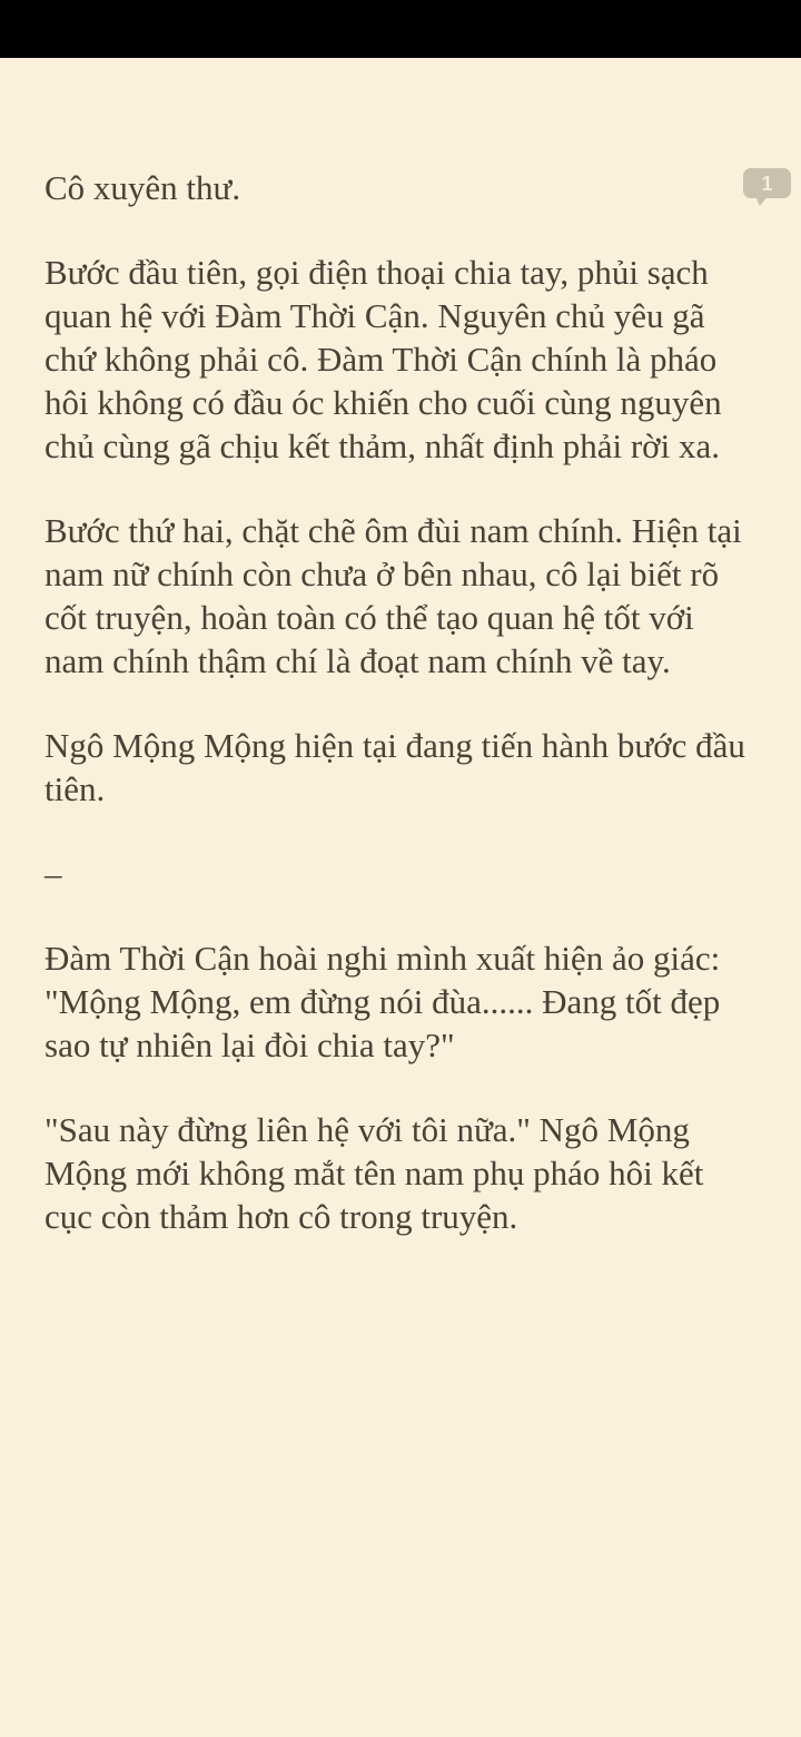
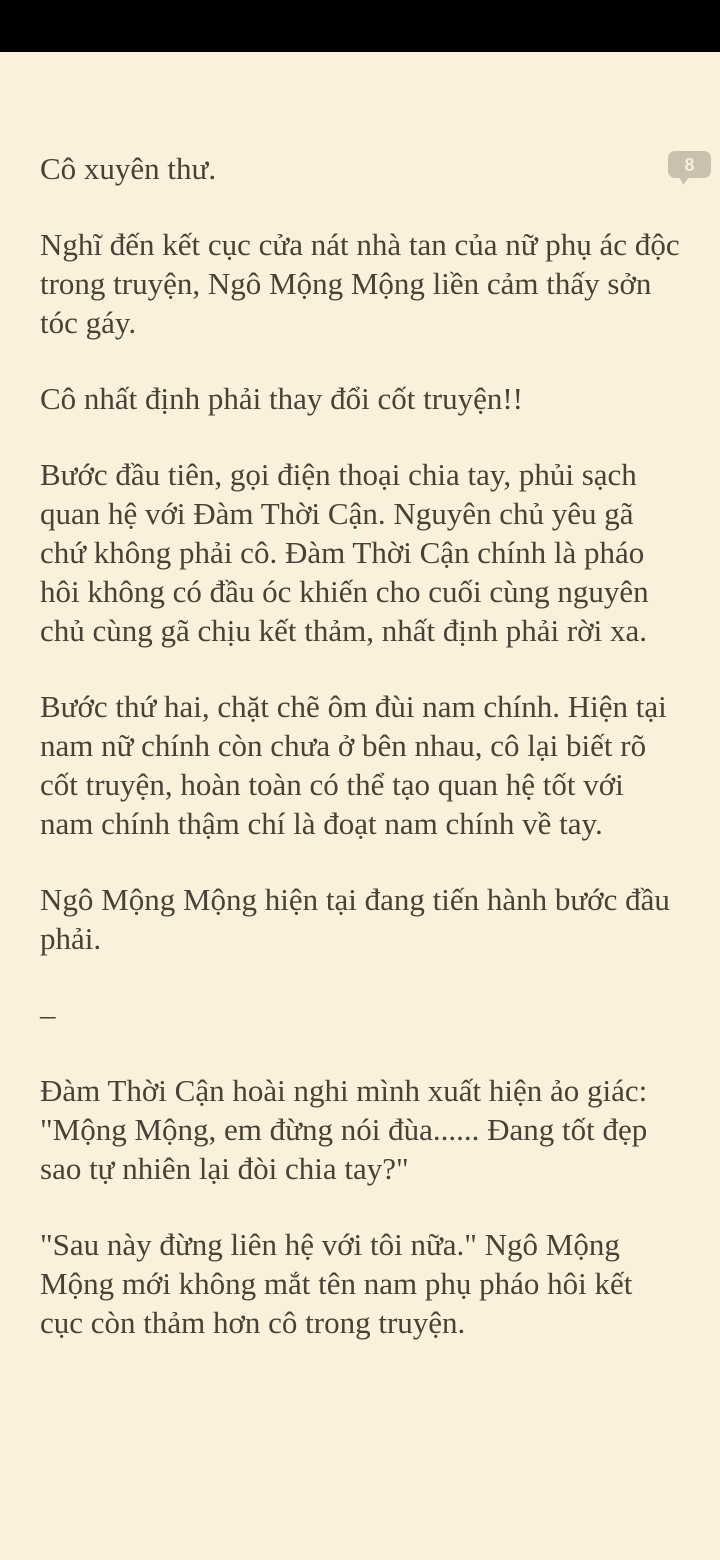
  Cô xuyên thư.
- 1
+ 8
+ Nghĩ đến kết cục cửa nát nhà tan của nữ phụ ác độc trong truyện, Ngô Mộng Mộng liền cảm thấy sởn tóc gáy.
+ Cô nhất định phải thay đổi cốt truyện!!
  Bước đầu tiên, gọi điện thoại chia tay, phủi sạch quan hệ với Đàm Thời Cận. Nguyên chủ yêu gã chứ không phải cô. Đàm Thời Cận chính là pháo hôi không có đầu óc khiến cho cuối cùng nguyên chủ cùng gã chịu kết thảm, nhất định phải rời xa.
  Bước thứ hai, chặt chẽ ôm đùi nam chính. Hiện tại nam nữ chính còn chưa ở bên nhau, cô lại biết rõ cốt truyện, hoàn toàn có thể tạo quan hệ tốt với nam chính thậm chí là đoạt nam chính về tay.
- Ngô Mộng Mộng hiện tại đang tiến hành bước đầu tiên.
+ Ngô Mộng Mộng hiện tại đang tiến hành bước đầu phải.
  –
  Đàm Thời Cận hoài nghi mình xuất hiện ảo giác: "Mộng Mộng, em đừng nói đùa...... Đang tốt đẹp sao tự nhiên lại đòi chia tay?"
  "Sau này đừng liên hệ với tôi nữa." Ngô Mộng Mộng mới không mắt tên nam phụ pháo hôi kết cục còn thảm hơn cô trong truyện.
